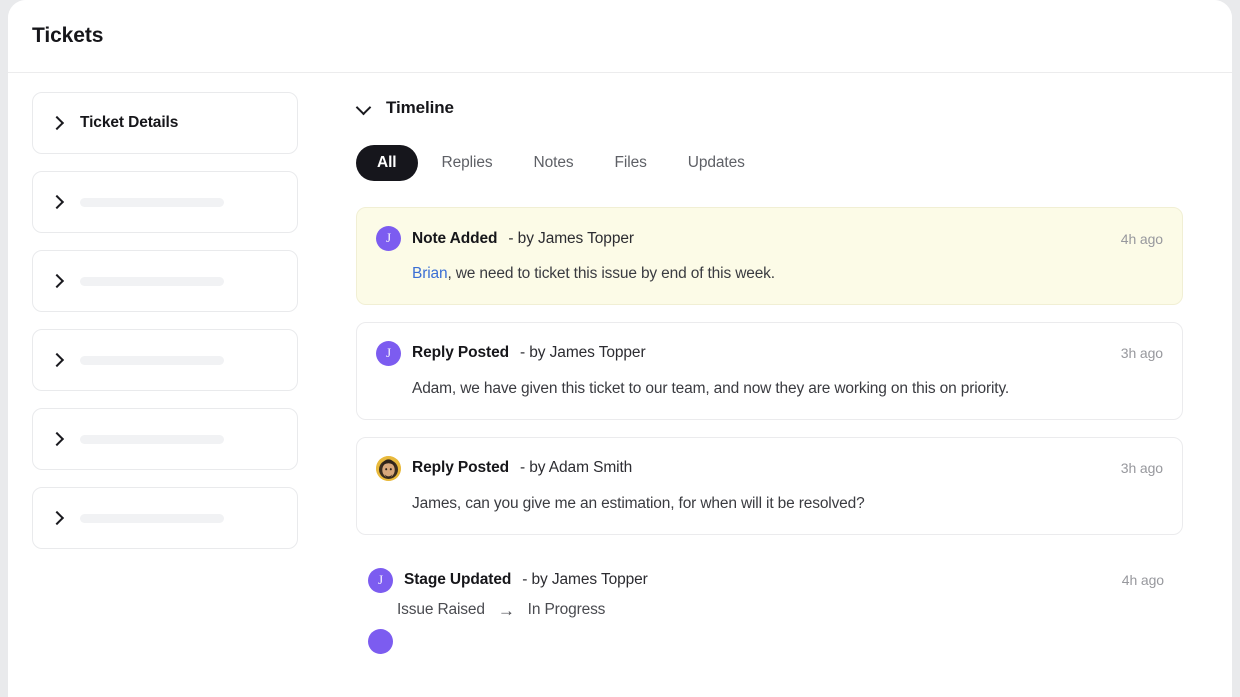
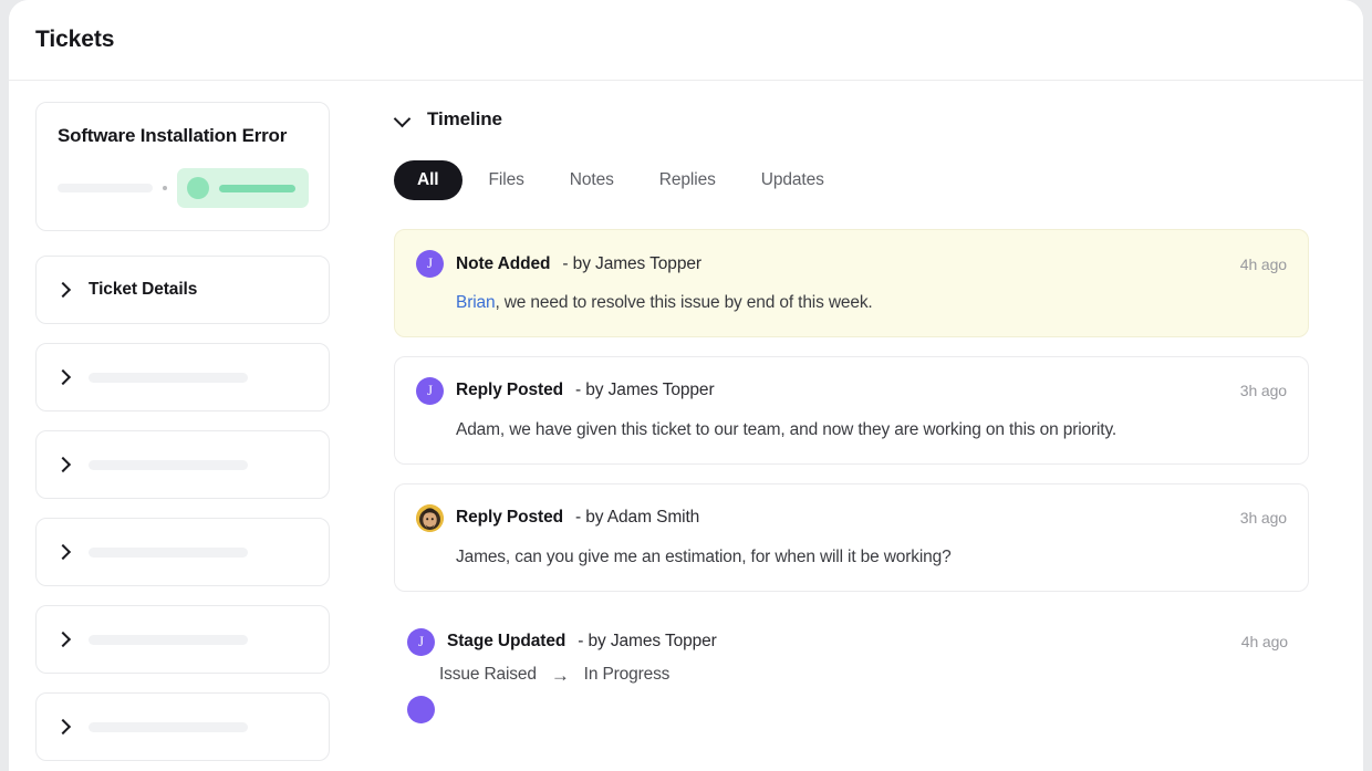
  Tickets
+ Software Installation Error
  Ticket Details
  Timeline
  All
- Replies
+ Files
  Notes
- Files
+ Replies
  Updates
  J
  Note Added
  - by James Topper
  4h ago
- Brian, we need to ticket this issue by end of this week.
+ Brian, we need to resolve this issue by end of this week.
  J
  Reply Posted
  - by James Topper
  3h ago
  Adam, we have given this ticket to our team, and now they are working on this on priority.
  Reply Posted
  - by Adam Smith
  3h ago
- James, can you give me an estimation, for when will it be resolved?
+ James, can you give me an estimation, for when will it be working?
  J
  Stage Updated
  - by James Topper
  4h ago
  Issue Raised
  →
  In Progress
